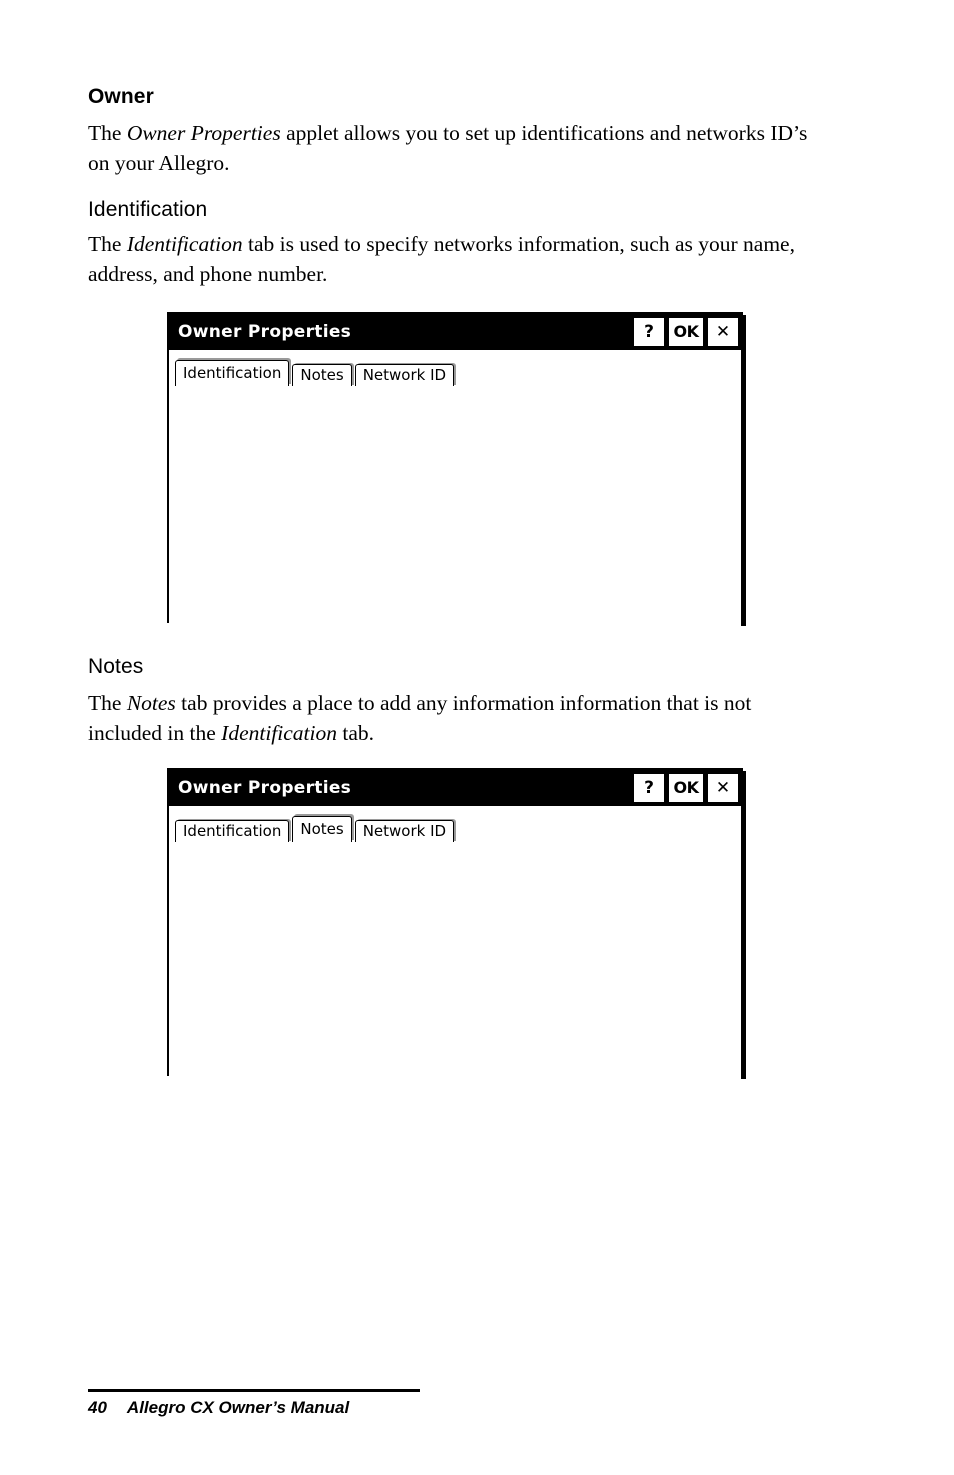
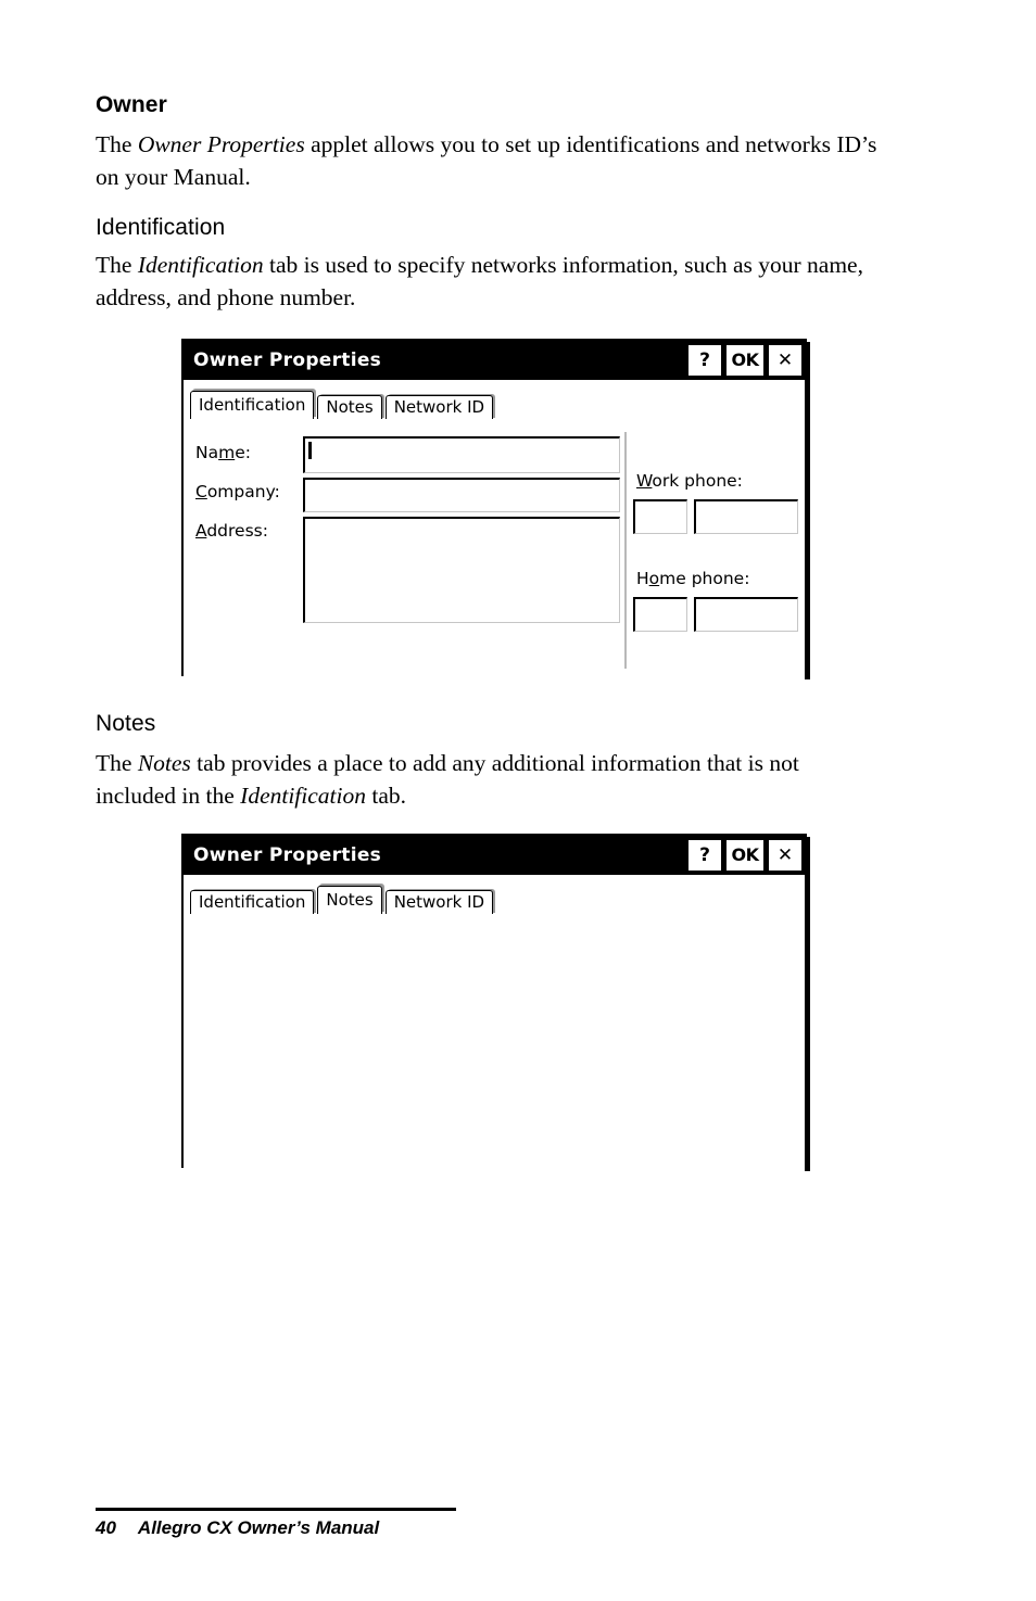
  Owner
- The Owner Properties applet allows you to set up identifications and networks ID’s on your Allegro.
+ The Owner Properties applet allows you to set up identifications and networks ID’s on your Manual.
  Identification
  The Identification tab is used to specify networks information, such as your name, address, and phone number.
  Notes
- The Notes tab provides a place to add any information information that is not included in the Identification tab.
+ The Notes tab provides a place to add any additional information that is not included in the Identification tab.
  Owner Properties
  ?
  OK
  ✕
  Identification
  Notes
  Network ID
+ Name:
+ Company:
+ Address:
+ Work phone:
+ Home phone:
  Owner Properties
  ?
  OK
  ✕
  Identification
  Notes
  Network ID
  40 Allegro CX Owner’s Manual
